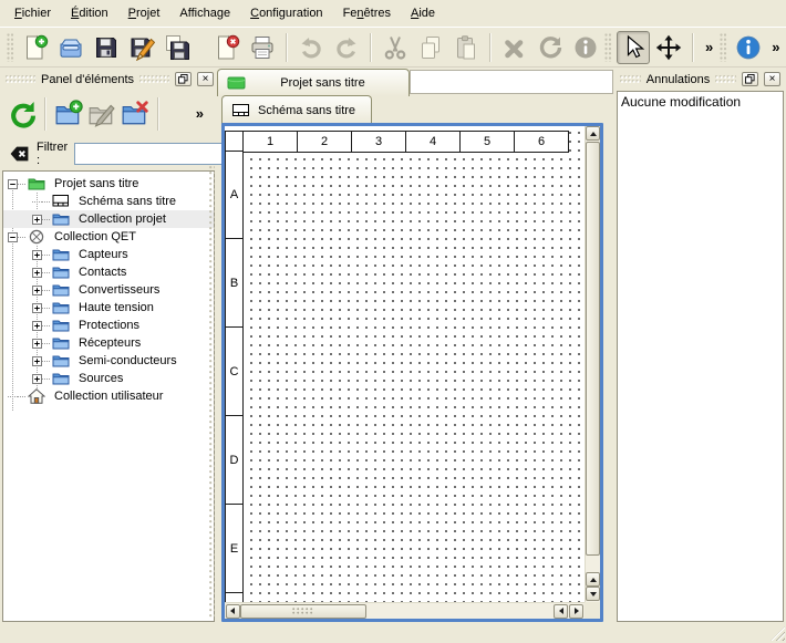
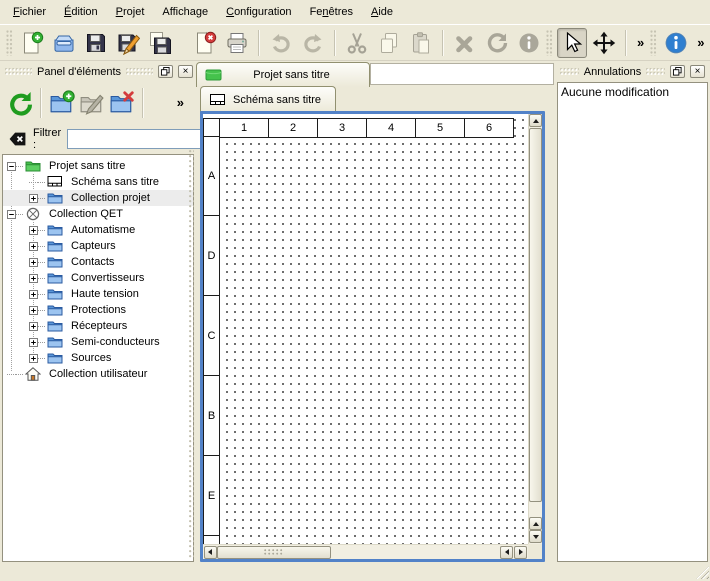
  Fichier
  Édition
  Projet
  Affichage
  Configuration
  Fenêtres
  Aide
  »
  »
  Panel d'éléments
  ×
  »
  Filtrer :
  Projet sans titre
  Schéma sans titre
  Collection projet
  Collection QET
+ Automatisme
  Capteurs
  Contacts
  Convertisseurs
  Haute tension
  Protections
  Récepteurs
  Semi-conducteurs
  Sources
  Collection utilisateur
  Projet sans titre
  Schéma sans titre
  1
  2
  3
  4
  5
  6
  A
- B
+ D
  C
- D
+ B
  E
  Annulations
  ×
  Aucune modification
